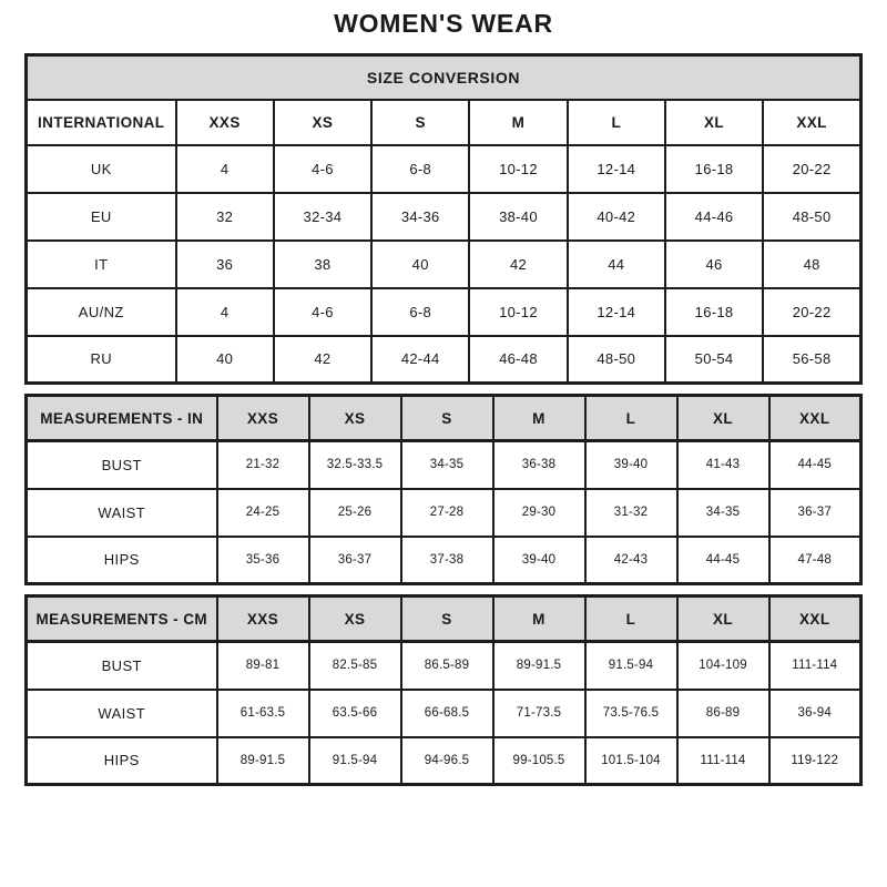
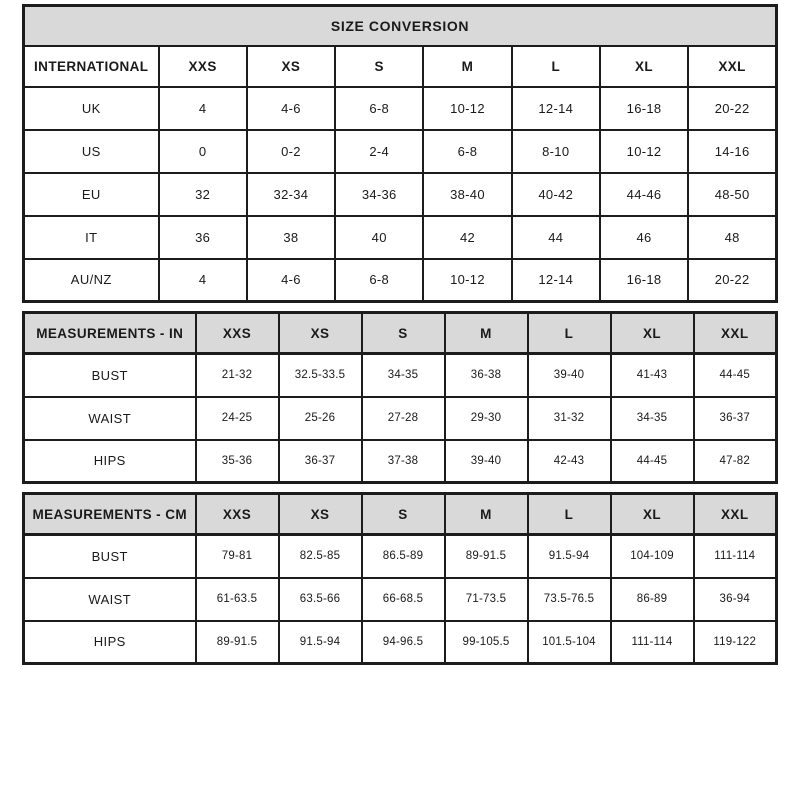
- WOMEN'S WEAR
  SIZE CONVERSION
  INTERNATIONAL	XXS	XS	S	M	L	XL	XXL
  UK	4	4-6	6-8	10-12	12-14	16-18	20-22
+ US	0	0-2	2-4	6-8	8-10	10-12	14-16
  EU	32	32-34	34-36	38-40	40-42	44-46	48-50
  IT	36	38	40	42	44	46	48
  AU/NZ	4	4-6	6-8	10-12	12-14	16-18	20-22
- RU	40	42	42-44	46-48	48-50	50-54	56-58
  MEASUREMENTS - IN	XXS	XS	S	M	L	XL	XXL
  BUST	21-32	32.5-33.5	34-35	36-38	39-40	41-43	44-45
  WAIST	24-25	25-26	27-28	29-30	31-32	34-35	36-37
- HIPS	35-36	36-37	37-38	39-40	42-43	44-45	47-48
+ HIPS	35-36	36-37	37-38	39-40	42-43	44-45	47-82
  MEASUREMENTS - CM	XXS	XS	S	M	L	XL	XXL
- BUST	89-81	82.5-85	86.5-89	89-91.5	91.5-94	104-109	111-114
+ BUST	79-81	82.5-85	86.5-89	89-91.5	91.5-94	104-109	111-114
  WAIST	61-63.5	63.5-66	66-68.5	71-73.5	73.5-76.5	86-89	36-94
  HIPS	89-91.5	91.5-94	94-96.5	99-105.5	101.5-104	111-114	119-122
